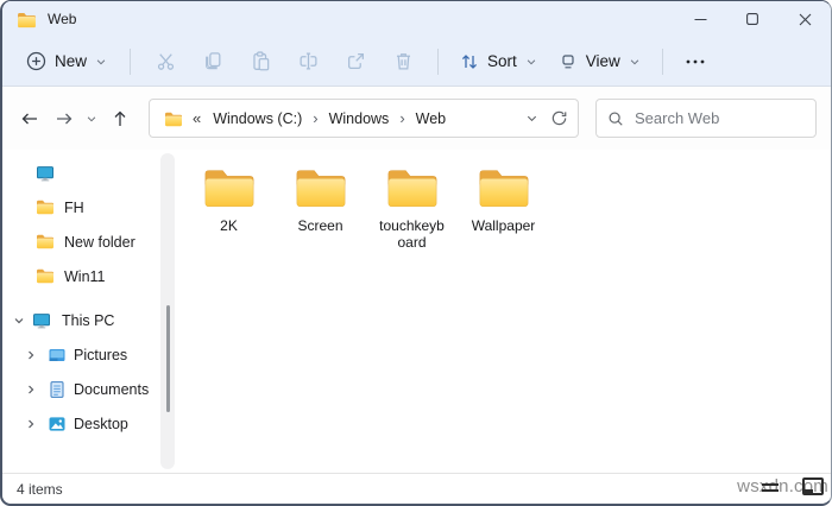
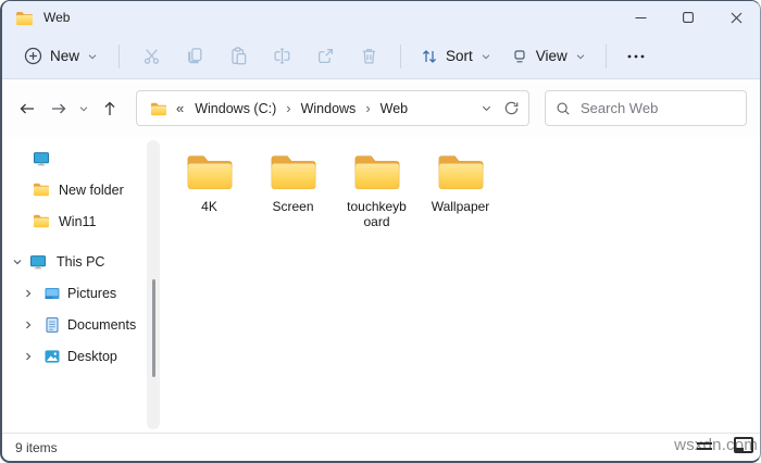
  Web
  New
  Sort
  View
  «
  Windows (C:)
  ›
  Windows
  ›
  Web
  Search Web
- FH
  New folder
  Win11
  This PC
  Pictures
  Documents
  Desktop
- 2K
+ 4K
  Screen
  touchkeyboard
  Wallpaper
- 4 items
+ 9 items
  wsxdn.com
